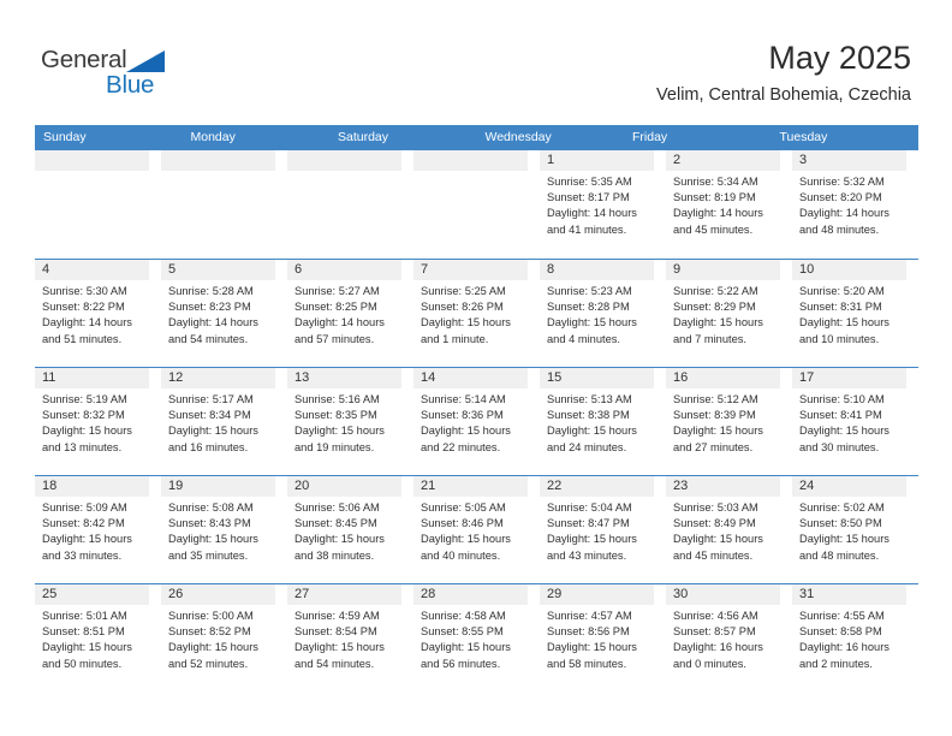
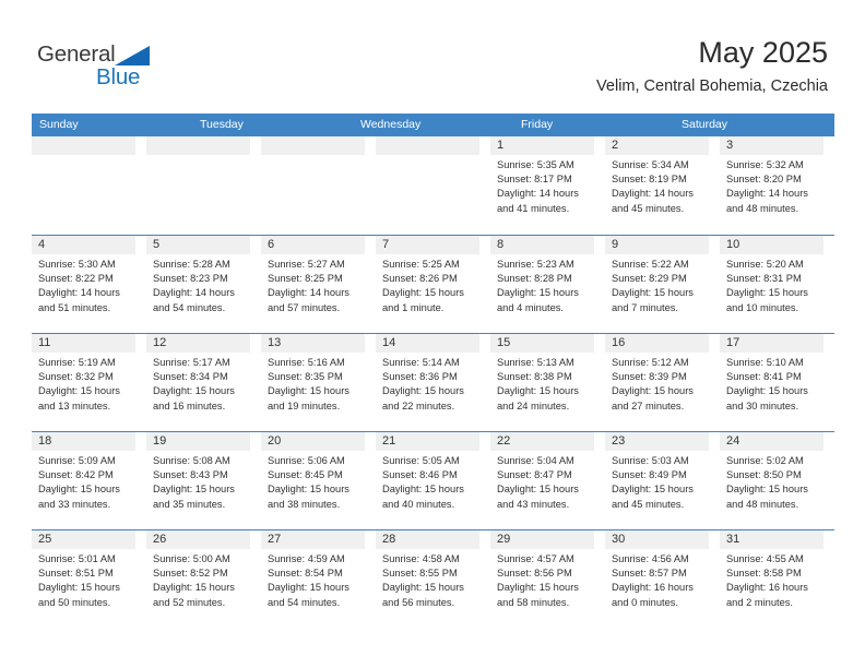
  General
  Blue
  May 2025
  Velim, Central Bohemia, Czechia
  Sunday
- Monday
- Saturday
+ Tuesday
  Wednesday
  Friday
- Tuesday
+ Saturday
  1
  Sunrise: 5:35 AM
  Sunset: 8:17 PM
  Daylight: 14 hours
  and 41 minutes.
  2
  Sunrise: 5:34 AM
  Sunset: 8:19 PM
  Daylight: 14 hours
  and 45 minutes.
  3
  Sunrise: 5:32 AM
  Sunset: 8:20 PM
  Daylight: 14 hours
  and 48 minutes.
  4
  Sunrise: 5:30 AM
  Sunset: 8:22 PM
  Daylight: 14 hours
  and 51 minutes.
  5
  Sunrise: 5:28 AM
  Sunset: 8:23 PM
  Daylight: 14 hours
  and 54 minutes.
  6
  Sunrise: 5:27 AM
  Sunset: 8:25 PM
  Daylight: 14 hours
  and 57 minutes.
  7
  Sunrise: 5:25 AM
  Sunset: 8:26 PM
  Daylight: 15 hours
  and 1 minute.
  8
  Sunrise: 5:23 AM
  Sunset: 8:28 PM
  Daylight: 15 hours
  and 4 minutes.
  9
  Sunrise: 5:22 AM
  Sunset: 8:29 PM
  Daylight: 15 hours
  and 7 minutes.
  10
  Sunrise: 5:20 AM
  Sunset: 8:31 PM
  Daylight: 15 hours
  and 10 minutes.
  11
  Sunrise: 5:19 AM
  Sunset: 8:32 PM
  Daylight: 15 hours
  and 13 minutes.
  12
  Sunrise: 5:17 AM
  Sunset: 8:34 PM
  Daylight: 15 hours
  and 16 minutes.
  13
  Sunrise: 5:16 AM
  Sunset: 8:35 PM
  Daylight: 15 hours
  and 19 minutes.
  14
  Sunrise: 5:14 AM
  Sunset: 8:36 PM
  Daylight: 15 hours
  and 22 minutes.
  15
  Sunrise: 5:13 AM
  Sunset: 8:38 PM
  Daylight: 15 hours
  and 24 minutes.
  16
  Sunrise: 5:12 AM
  Sunset: 8:39 PM
  Daylight: 15 hours
  and 27 minutes.
  17
  Sunrise: 5:10 AM
  Sunset: 8:41 PM
  Daylight: 15 hours
  and 30 minutes.
  18
  Sunrise: 5:09 AM
  Sunset: 8:42 PM
  Daylight: 15 hours
  and 33 minutes.
  19
  Sunrise: 5:08 AM
  Sunset: 8:43 PM
  Daylight: 15 hours
  and 35 minutes.
  20
  Sunrise: 5:06 AM
  Sunset: 8:45 PM
  Daylight: 15 hours
  and 38 minutes.
  21
  Sunrise: 5:05 AM
  Sunset: 8:46 PM
  Daylight: 15 hours
  and 40 minutes.
  22
  Sunrise: 5:04 AM
  Sunset: 8:47 PM
  Daylight: 15 hours
  and 43 minutes.
  23
  Sunrise: 5:03 AM
  Sunset: 8:49 PM
  Daylight: 15 hours
  and 45 minutes.
  24
  Sunrise: 5:02 AM
  Sunset: 8:50 PM
  Daylight: 15 hours
  and 48 minutes.
  25
  Sunrise: 5:01 AM
  Sunset: 8:51 PM
  Daylight: 15 hours
  and 50 minutes.
  26
  Sunrise: 5:00 AM
  Sunset: 8:52 PM
  Daylight: 15 hours
  and 52 minutes.
  27
  Sunrise: 4:59 AM
  Sunset: 8:54 PM
  Daylight: 15 hours
  and 54 minutes.
  28
  Sunrise: 4:58 AM
  Sunset: 8:55 PM
  Daylight: 15 hours
  and 56 minutes.
  29
  Sunrise: 4:57 AM
  Sunset: 8:56 PM
  Daylight: 15 hours
  and 58 minutes.
  30
  Sunrise: 4:56 AM
  Sunset: 8:57 PM
  Daylight: 16 hours
  and 0 minutes.
  31
  Sunrise: 4:55 AM
  Sunset: 8:58 PM
  Daylight: 16 hours
  and 2 minutes.
